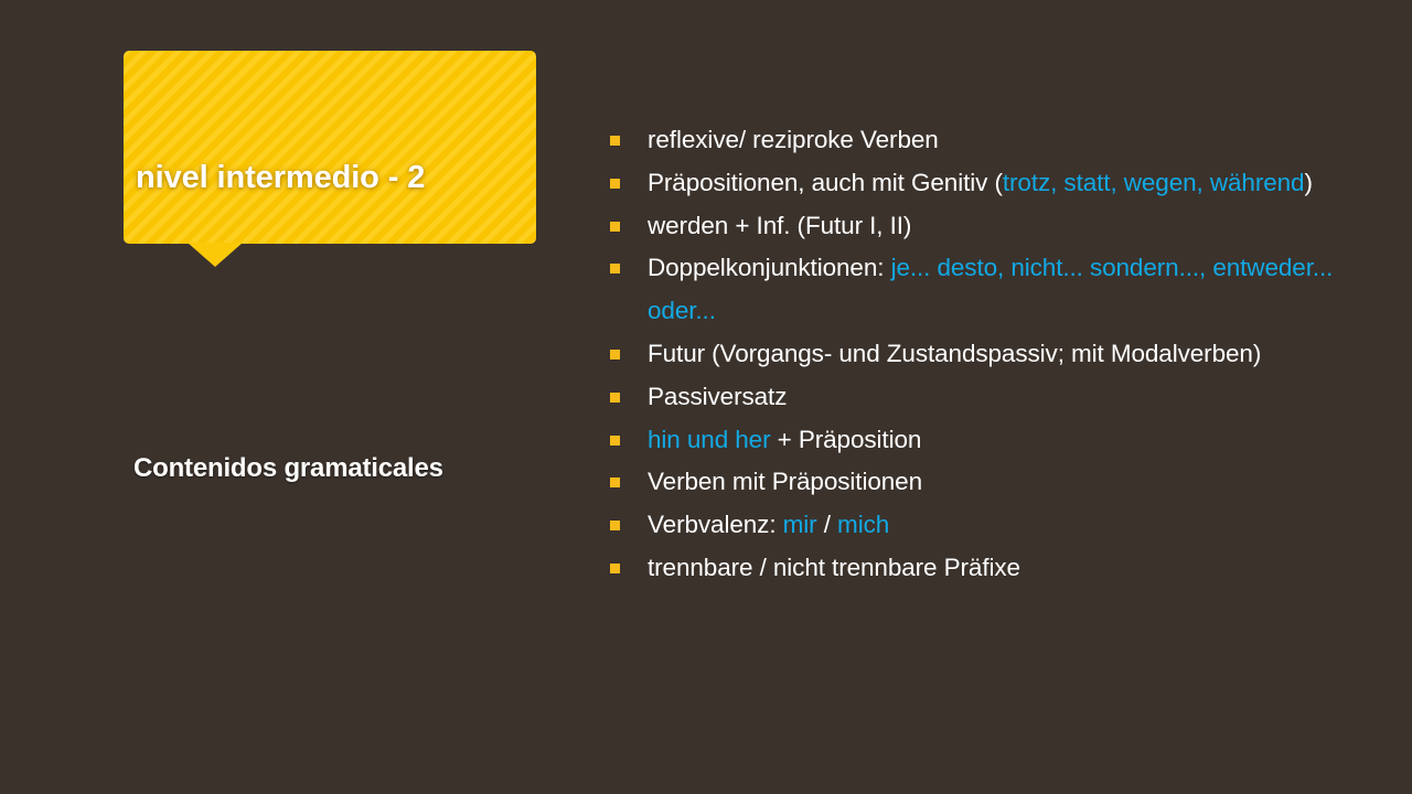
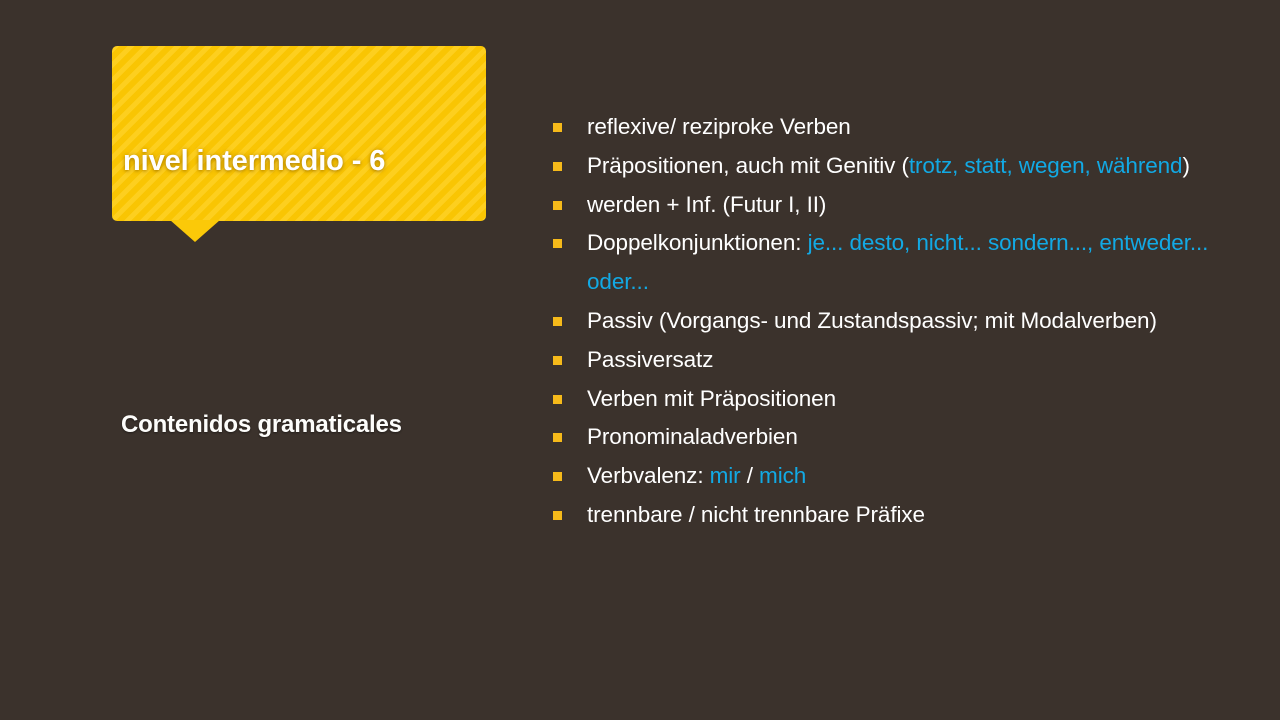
- nivel intermedio - 2
+ nivel intermedio - 6
  Contenidos gramaticales
  reflexive/ reziproke Verben
  Präpositionen, auch mit Genitiv (trotz, statt, wegen, während)
  werden + Inf. (Futur I, II)
  Doppelkonjunktionen: je... desto, nicht... sondern..., entweder... oder...
- Futur (Vorgangs- und Zustandspassiv; mit Modalverben)
+ Passiv (Vorgangs- und Zustandspassiv; mit Modalverben)
  Passiversatz
- hin und her + Präposition
  Verben mit Präpositionen
+ Pronominaladverbien
  Verbvalenz: mir / mich
  trennbare / nicht trennbare Präfixe
